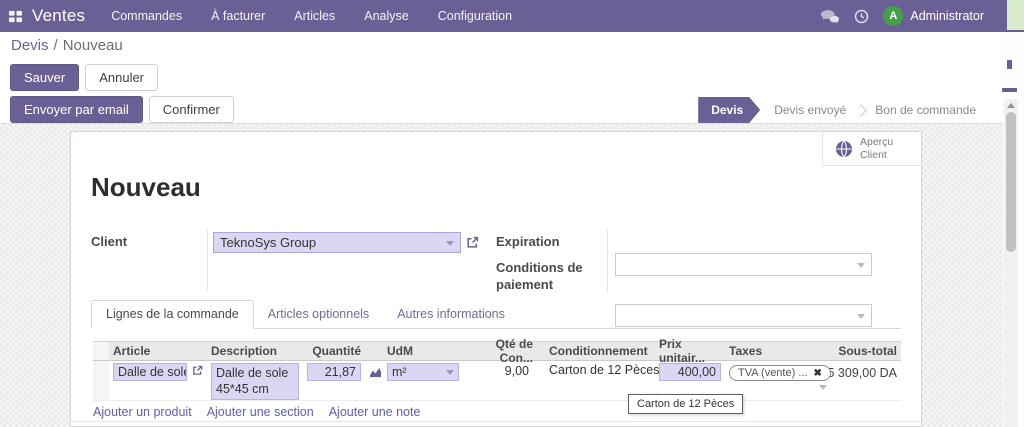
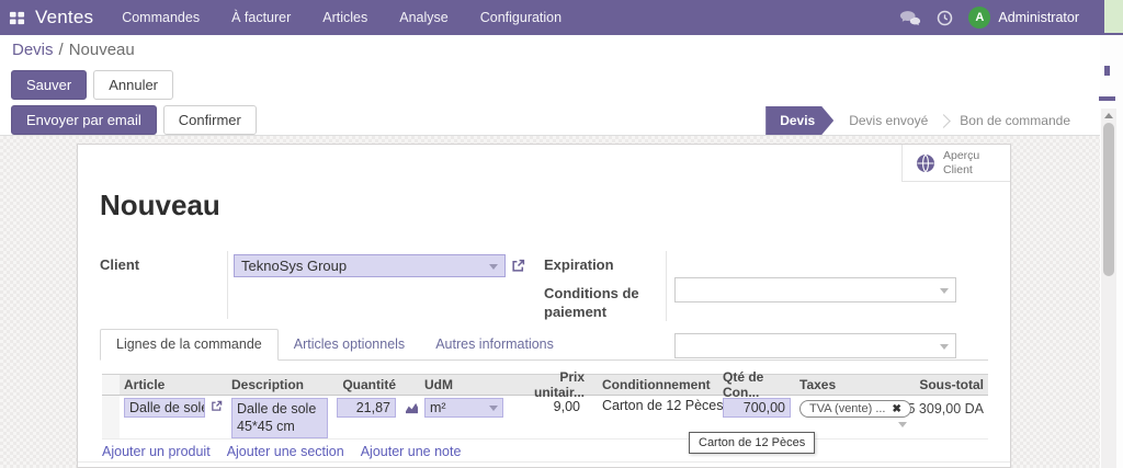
  Ventes
  Commandes
  À facturer
  Articles
  Analyse
  Configuration
  A
  Administrator
  Devis
  /
  Nouveau
  Sauver
  Annuler
  Envoyer par email
  Confirmer
  Devis
  Devis envoyé
  Bon de commande
  Aperçu
  Client
  Nouveau
  Client
  TeknoSys Group
  Expiration
  Conditions de paiement
  Lignes de la commande
  Articles optionnels
  Autres informations
  Article
  Description
  Quantité
  UdM
- Qté de Con...
+ Prix unitair...
  Conditionnement
- Prix unitair...
+ Qté de Con...
  Taxes
  Sous-total
  Dalle de sole
  Dalle de sole 45*45 cm
  21,87
  m²
  9,00
  Carton de 12 Pèces
- 400,00
+ 700,00
  TVA (vente) ...
  ✖
  5 309,00 DA
  Ajouter un produit
  Ajouter une section
  Ajouter une note
  Carton de 12 Pèces
